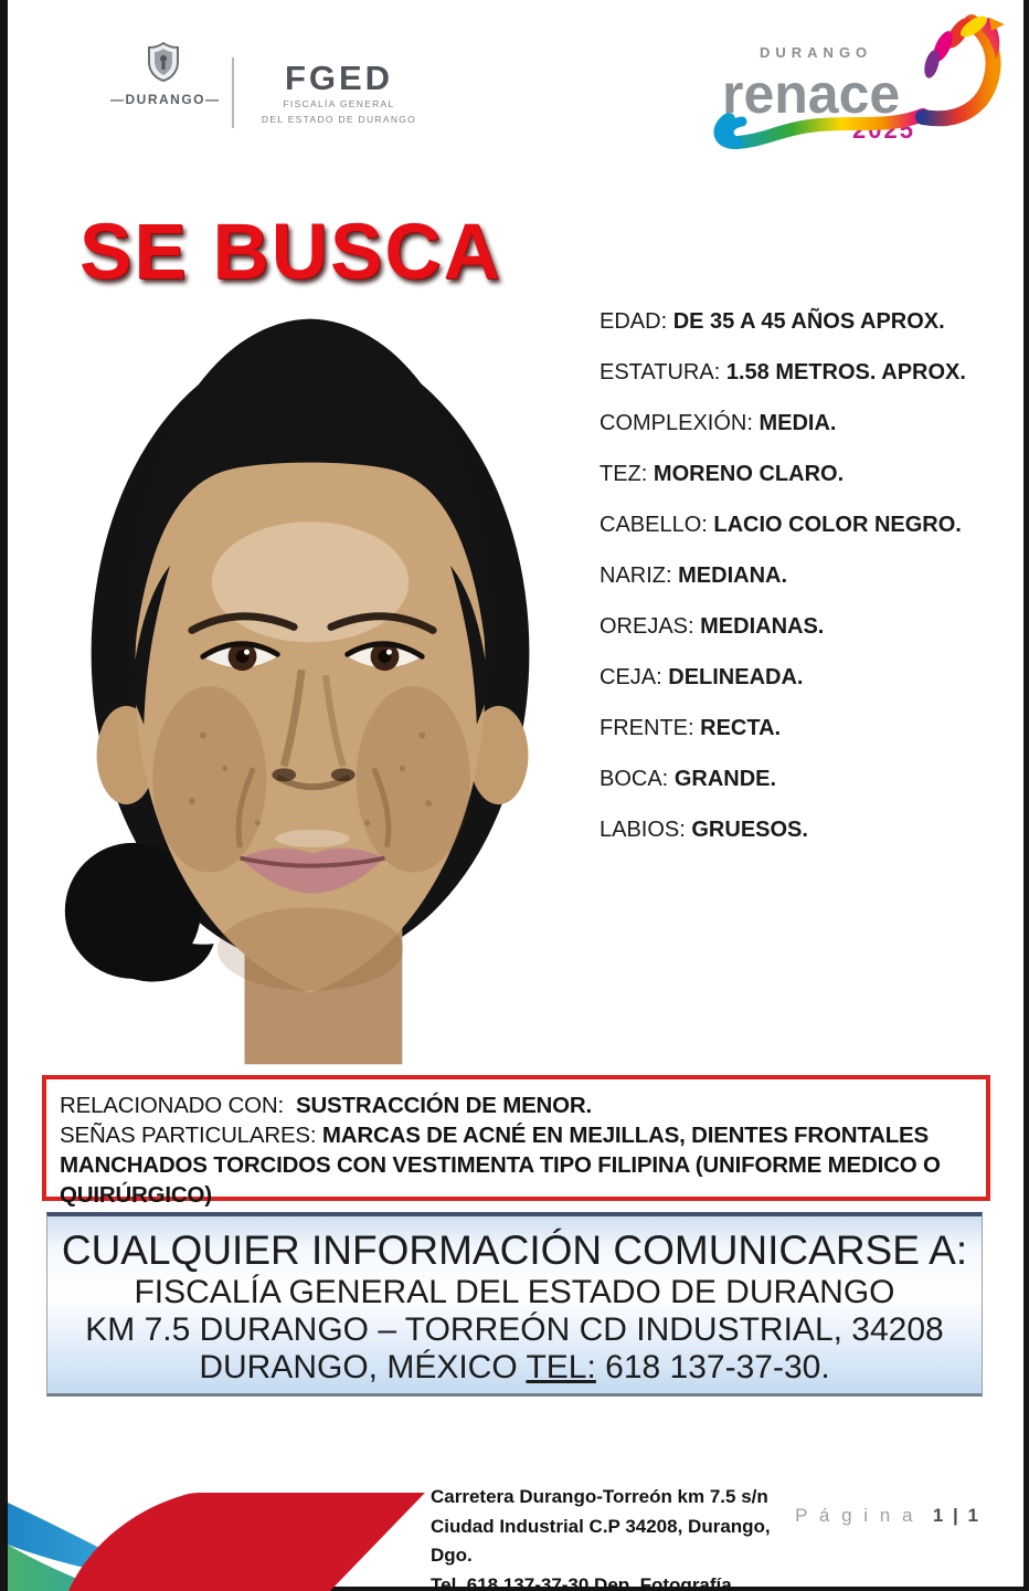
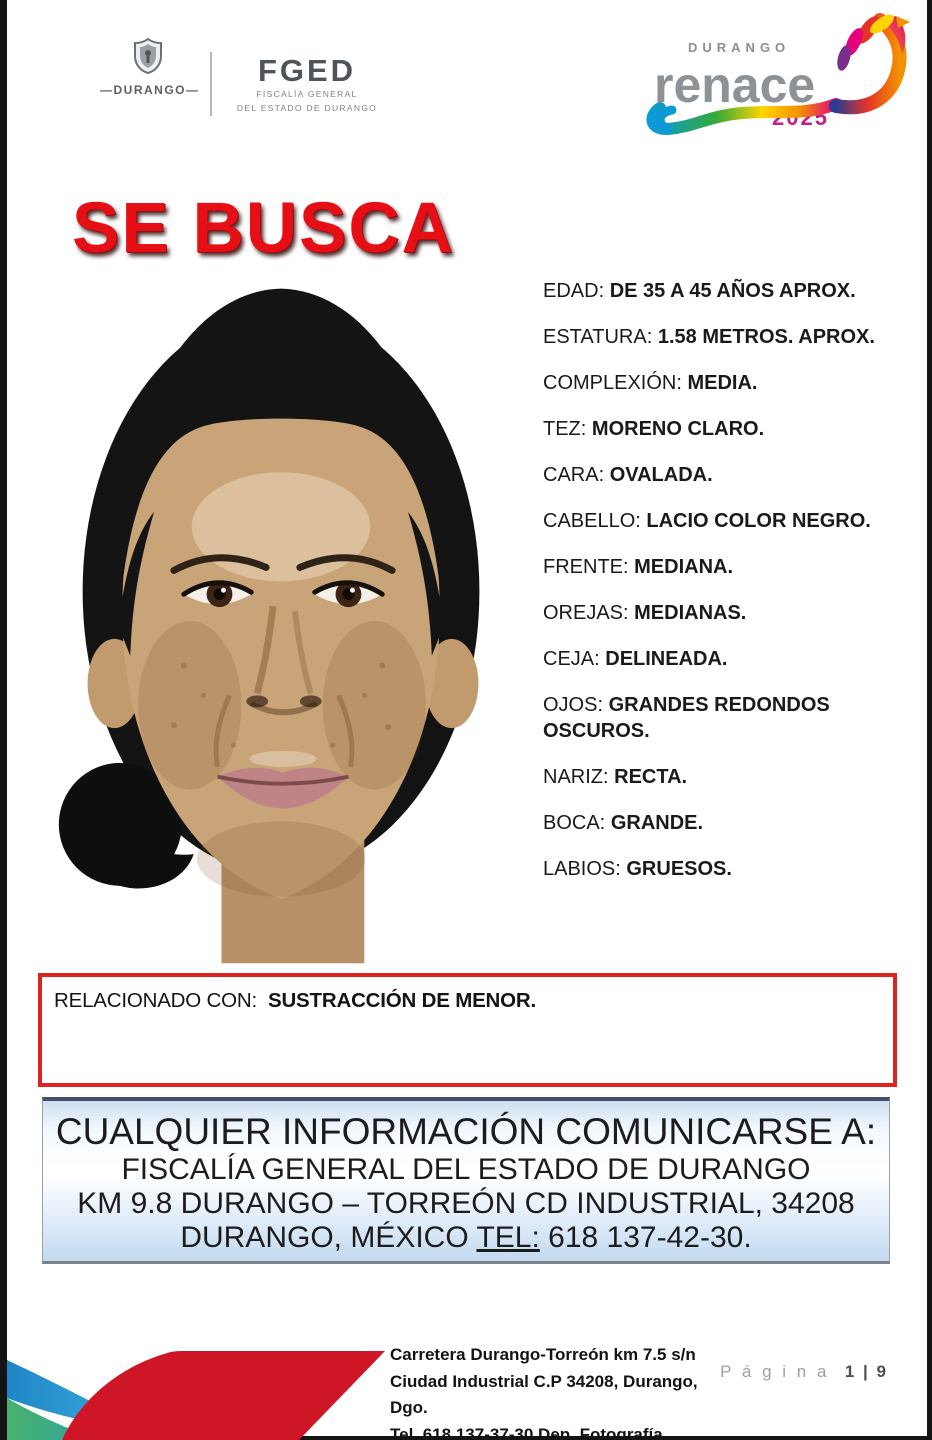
  —DURANGO—
  FGED
  FISCALÍA GENERAL
  DEL ESTADO DE DURANGO
  DURANGO
  renace
  SE BUSCA
  EDAD: DE 35 A 45 AÑOS APROX.
  ESTATURA: 1.58 METROS. APROX.
  COMPLEXIÓN: MEDIA.
  TEZ: MORENO CLARO.
+ CARA: OVALADA.
  CABELLO: LACIO COLOR NEGRO.
- NARIZ: MEDIANA.
+ FRENTE: MEDIANA.
  OREJAS: MEDIANAS.
  CEJA: DELINEADA.
+ OJOS: GRANDES REDONDOS OSCUROS.
- FRENTE: RECTA.
+ NARIZ: RECTA.
  BOCA: GRANDE.
  LABIOS: GRUESOS.
  RELACIONADO CON: SUSTRACCIÓN DE MENOR.
- SEÑAS PARTICULARES: MARCAS DE ACNÉ EN MEJILLAS, DIENTES FRONTALES MANCHADOS TORCIDOS CON VESTIMENTA TIPO FILIPINA (UNIFORME MEDICO O QUIRÚRGICO)
  CUALQUIER INFORMACIÓN COMUNICARSE A:
  FISCALÍA GENERAL DEL ESTADO DE DURANGO
- KM 7.5 DURANGO – TORREÓN CD INDUSTRIAL, 34208
+ KM 9.8 DURANGO – TORREÓN CD INDUSTRIAL, 34208
- DURANGO, MÉXICO TEL: 618 137-37-30.
+ DURANGO, MÉXICO TEL: 618 137-42-30.
  Carretera Durango-Torreón km 7.5 s/n
  Ciudad Industrial C.P 34208, Durango, Dgo.
  Tel. 618 137-37-30 Dep. Fotografía
- P á g i n a 1 | 1
+ P á g i n a 1 | 9
